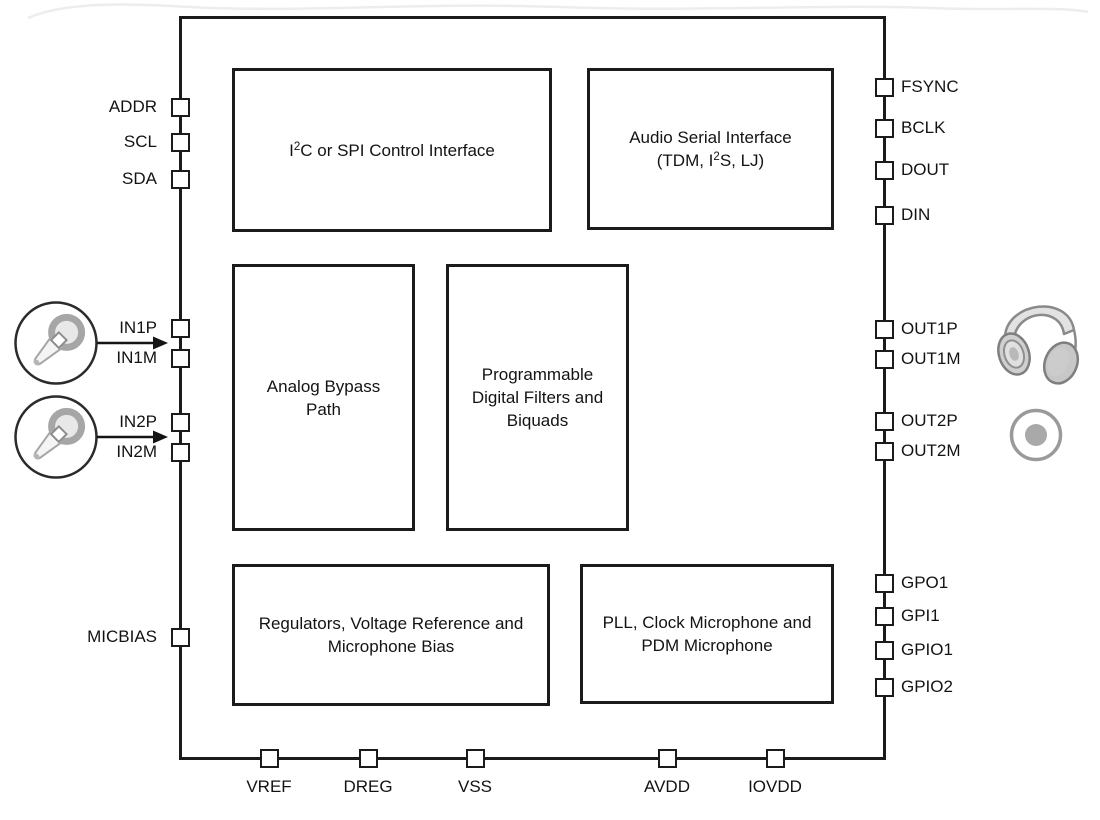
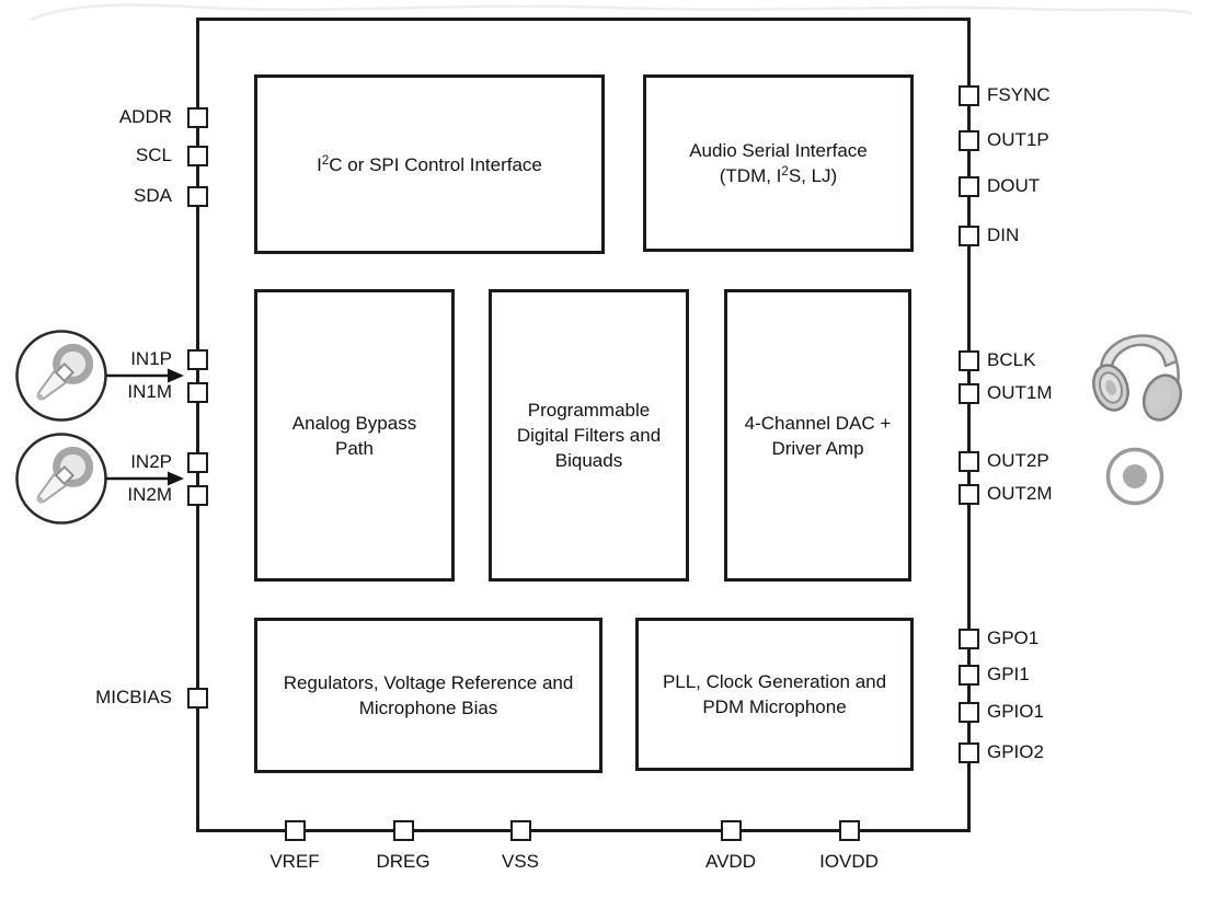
  I2C or SPI Control Interface
  Audio Serial Interface
  (TDM, I2S, LJ)
  Analog Bypass Path
  Programmable Digital Filters and Biquads
+ 4-Channel DAC + Driver Amp
  Regulators, Voltage Reference and Microphone Bias
- PLL, Clock Microphone and PDM Microphone
+ PLL, Clock Generation and PDM Microphone
  ADDR
  SCL
  SDA
  IN1P
  IN1M
  IN2P
  IN2M
  MICBIAS
  FSYNC
- BCLK
+ OUT1P
  DOUT
  DIN
- OUT1P
+ BCLK
  OUT1M
  OUT2P
  OUT2M
  GPO1
  GPI1
  GPIO1
  GPIO2
  VREF
  DREG
  VSS
  AVDD
  IOVDD
